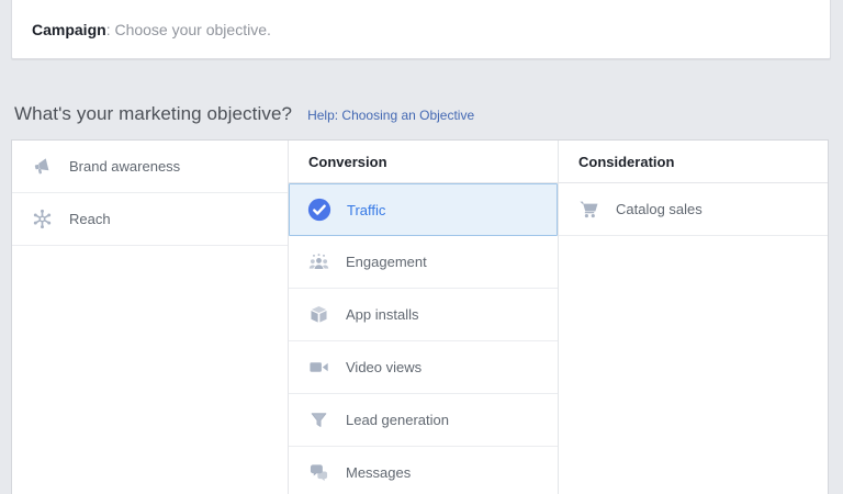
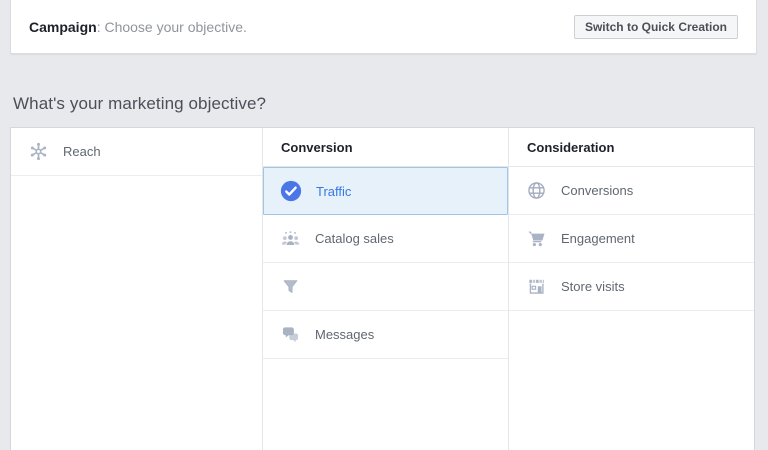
  Campaign: Choose your objective.
+ Switch to Quick Creation
  What's your marketing objective?
- Help: Choosing an Objective
- Brand awareness
  Reach
  Conversion
  Traffic
- Engagement
+ Catalog sales
- App installs
- Video views
- Lead generation
  Messages
  Consideration
+ Conversions
- Catalog sales
+ Engagement
+ Store visits
